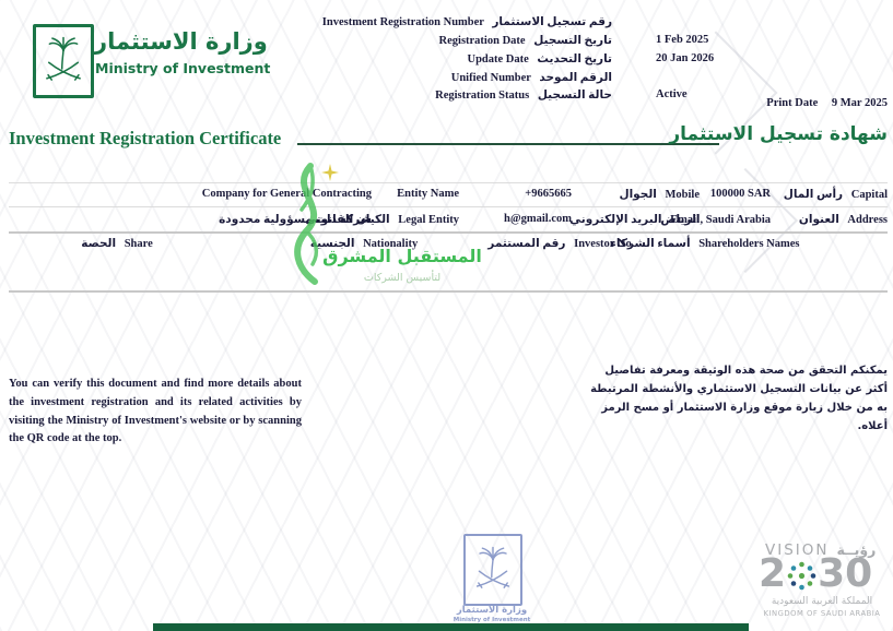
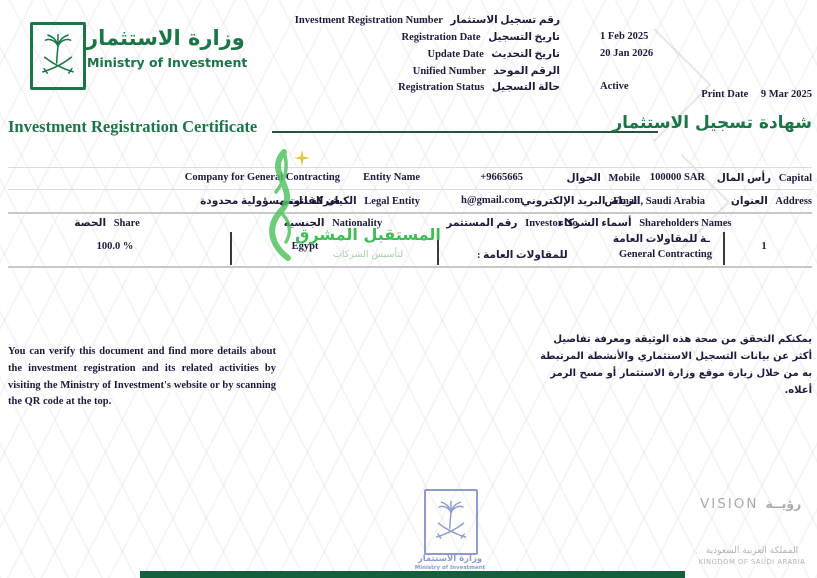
  وزارة الاستثمار
  Ministry of Investment
  Investment Registration Number رقم تسجيل الاستثمار
  Registration Date تاريخ التسجيل
  1 Feb 2025
  Update Date تاريخ التحديث
  20 Jan 2026
  Unified Number الرقم الموحد
  Registration Status حالة التسجيل
  Active
  Print Date 9 Mar 2025
  Investment Registration Certificate
  شهادة تسجيل الاستثمار
  رأس المال Capital
  100000 SAR
  الجوال Mobile
  +9665665
  Entity Name
  Company for General Contracting
  العنوان Address
  الرياض, Saudi Arabia
  البريد الإلكتروني Email
  h@gmail.com
  الكيان القانوني Legal Entity
  شركة ذات مسؤولية محدودة
  الحصة Share
  الجنسية Nationality
  رقم المستثمر Investor No
  أسماء الشركاء Shareholders Names
+ 100.0 %
+ Egypt
+ ـة للمقاولات العامة
+ General Contracting
+ : للمقاولات العامة
+ 1
  المستقبل المشرق
  لتأسيس الشركات
  You can verify this document and find more details about the investment registration and its related activities by visiting the Ministry of Investment's website or by scanning the QR code at the top.
  يمكنكم التحقق من صحة هذه الوثيقة ومعرفة تفاصيل أكثر عن بيانات التسجيل الاستثماري والأنشطة المرتبطة به من خلال زيارة موقع وزارة الاستثمار أو مسح الرمز أعلاه.
  وزارة الاستثمار
  VISION
  رؤيــة
- 2
- 30
  المملكة العربية السعودية
  KINGDOM OF SAUDI ARABIA
